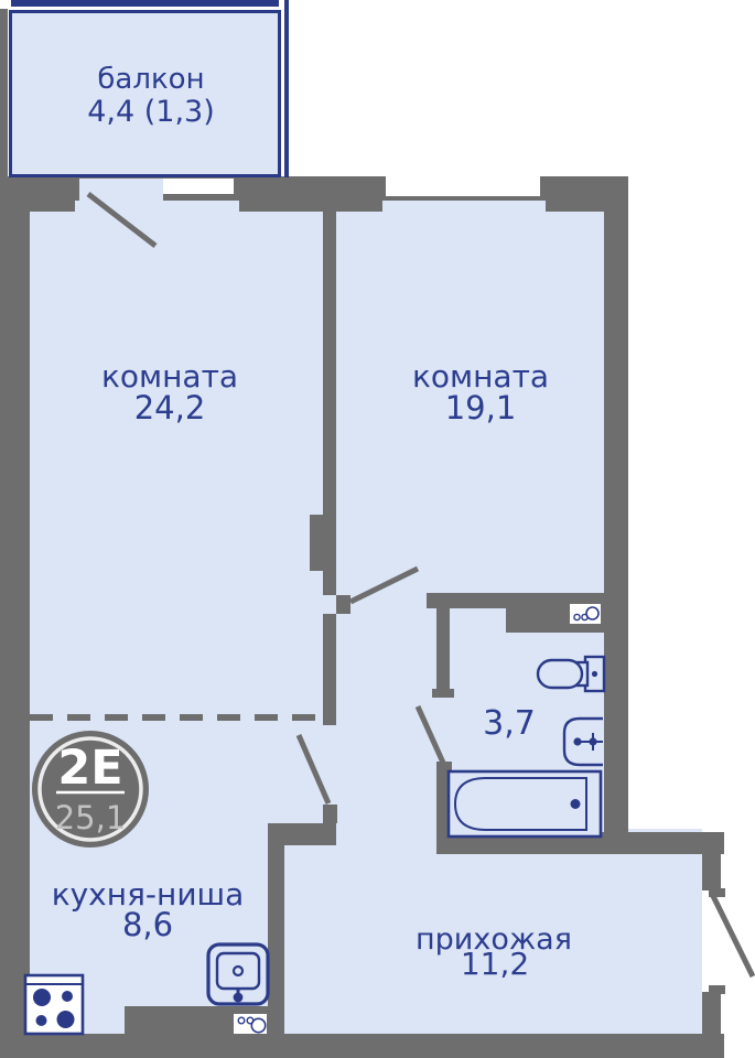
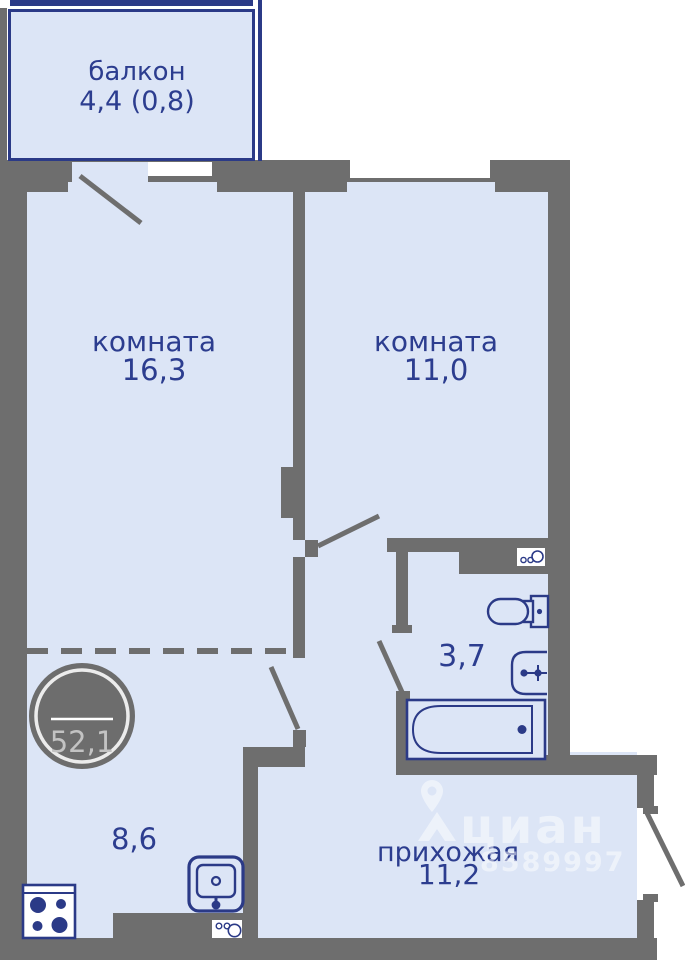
- 2Е
- 25,1
+ 52,1
  балкон
- 4,4 (1,3)
+ 4,4 (0,8)
  комната
- 24,2
+ 16,3
  комната
- 19,1
+ 11,0
  3,7
- кухня-ниша
  8,6
  прихожая
  11,2
+ циан
+ 8589997
